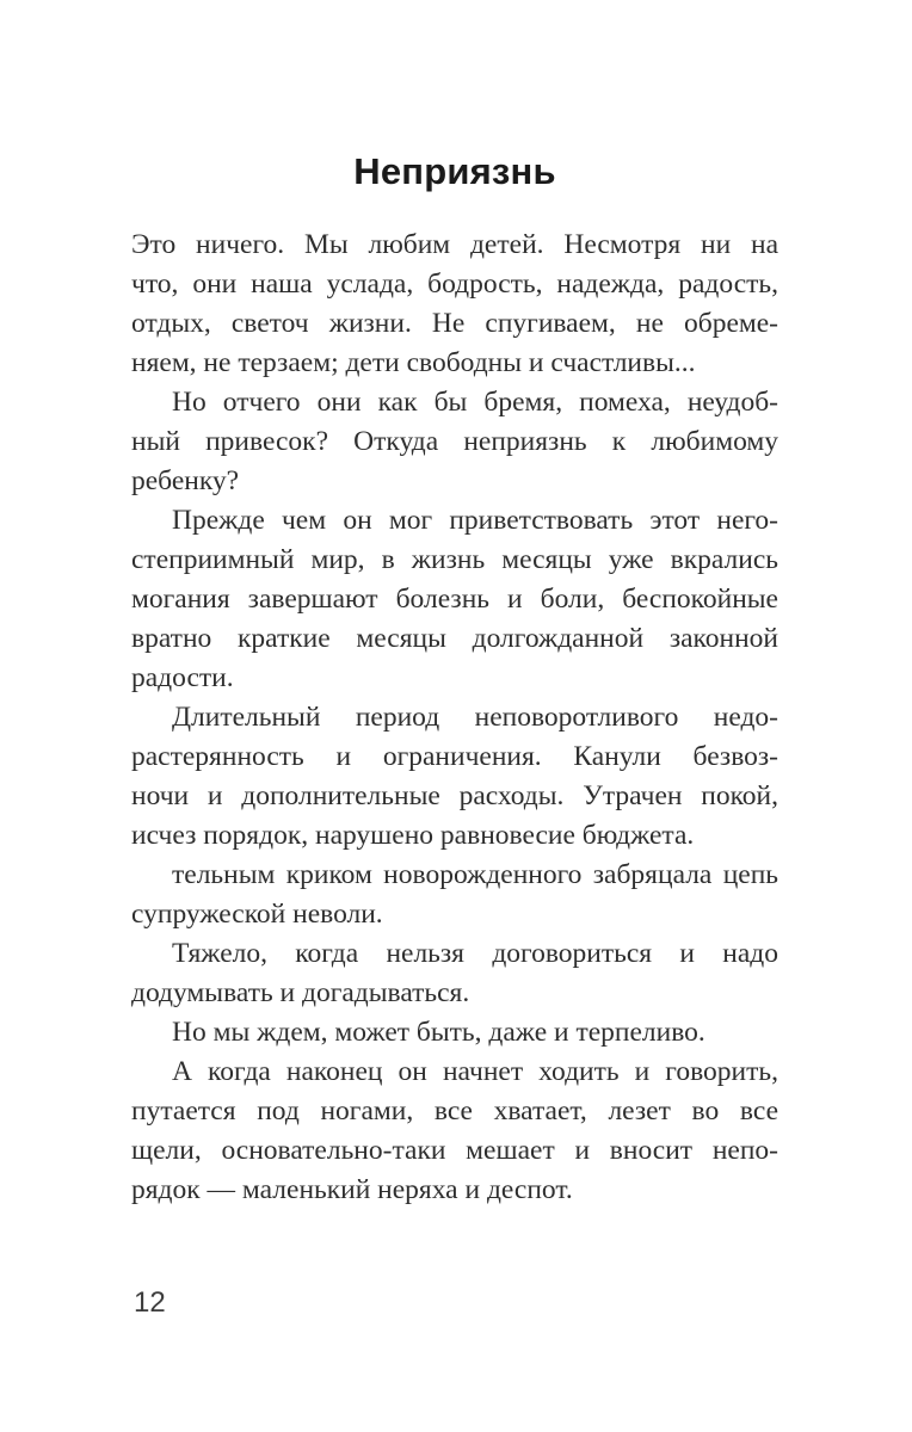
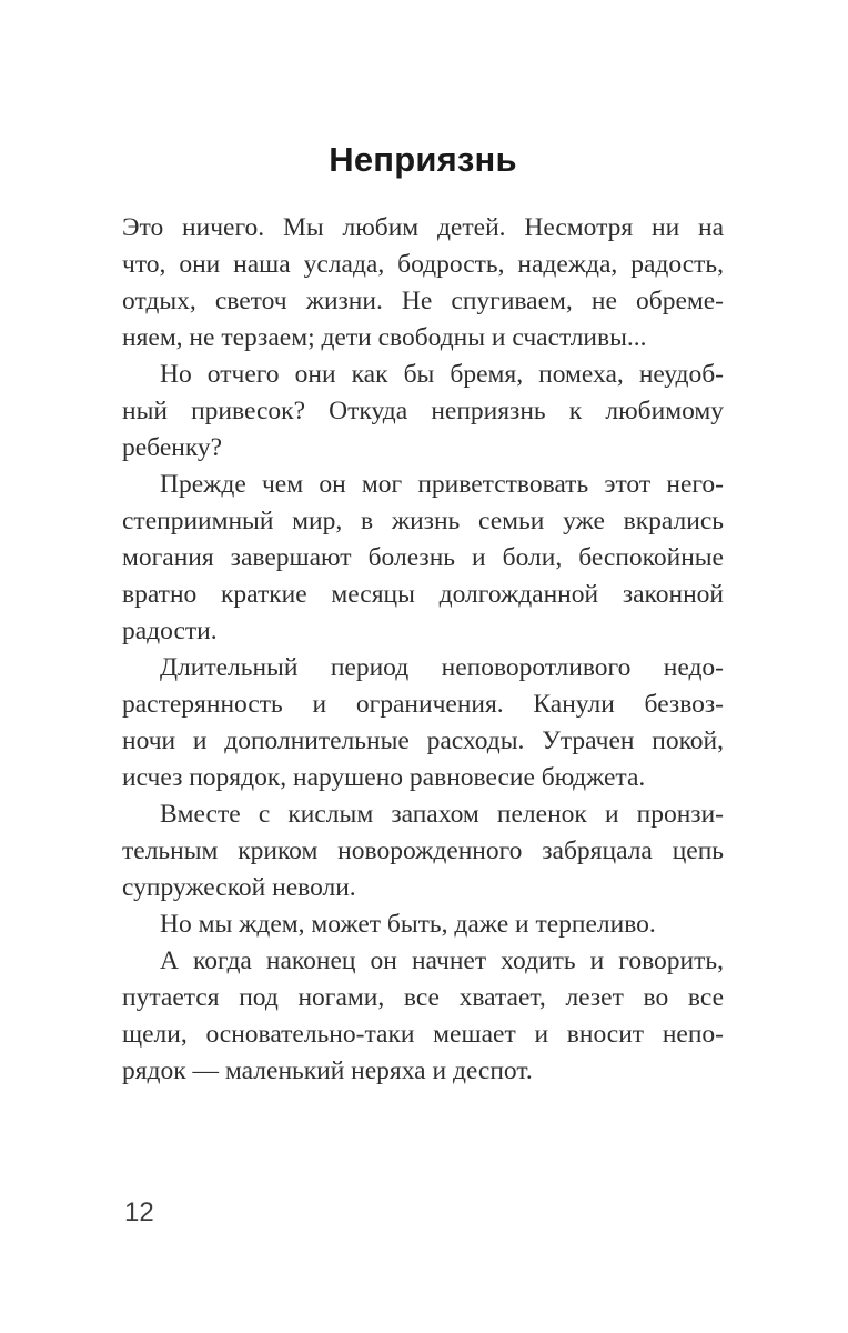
  Неприязнь
  Это ничего. Мы любим детей. Несмотря ни на
  что, они наша услада, бодрость, надежда, радость,
  отдых, светоч жизни. Не спугиваем, не обреме-
  няем, не терзаем; дети свободны и счастливы...
  Но отчего они как бы бремя, помеха, неудоб-
  ный привесок? Откуда неприязнь к любимому
  ребенку?
  Прежде чем он мог приветствовать этот него-
- степриимный мир, в жизнь месяцы уже вкрались
+ степриимный мир, в жизнь семьи уже вкрались
  могания завершают болезнь и боли, беспокойные
  вратно краткие месяцы долгожданной законной
  радости.
  Длительный период неповоротливого недо-
  растерянность и ограничения. Канули безвоз-
  ночи и дополнительные расходы. Утрачен покой,
  исчез порядок, нарушено равновесие бюджета.
+ Вместе с кислым запахом пеленок и пронзи-
  тельным криком новорожденного забряцала цепь
  супружеской неволи.
- Тяжело, когда нельзя договориться и надо
- додумывать и догадываться.
  Но мы ждем, может быть, даже и терпеливо.
  А когда наконец он начнет ходить и говорить,
  путается под ногами, все хватает, лезет во все
  щели, основательно-таки мешает и вносит непо-
  рядок — маленький неряха и деспот.
  12
